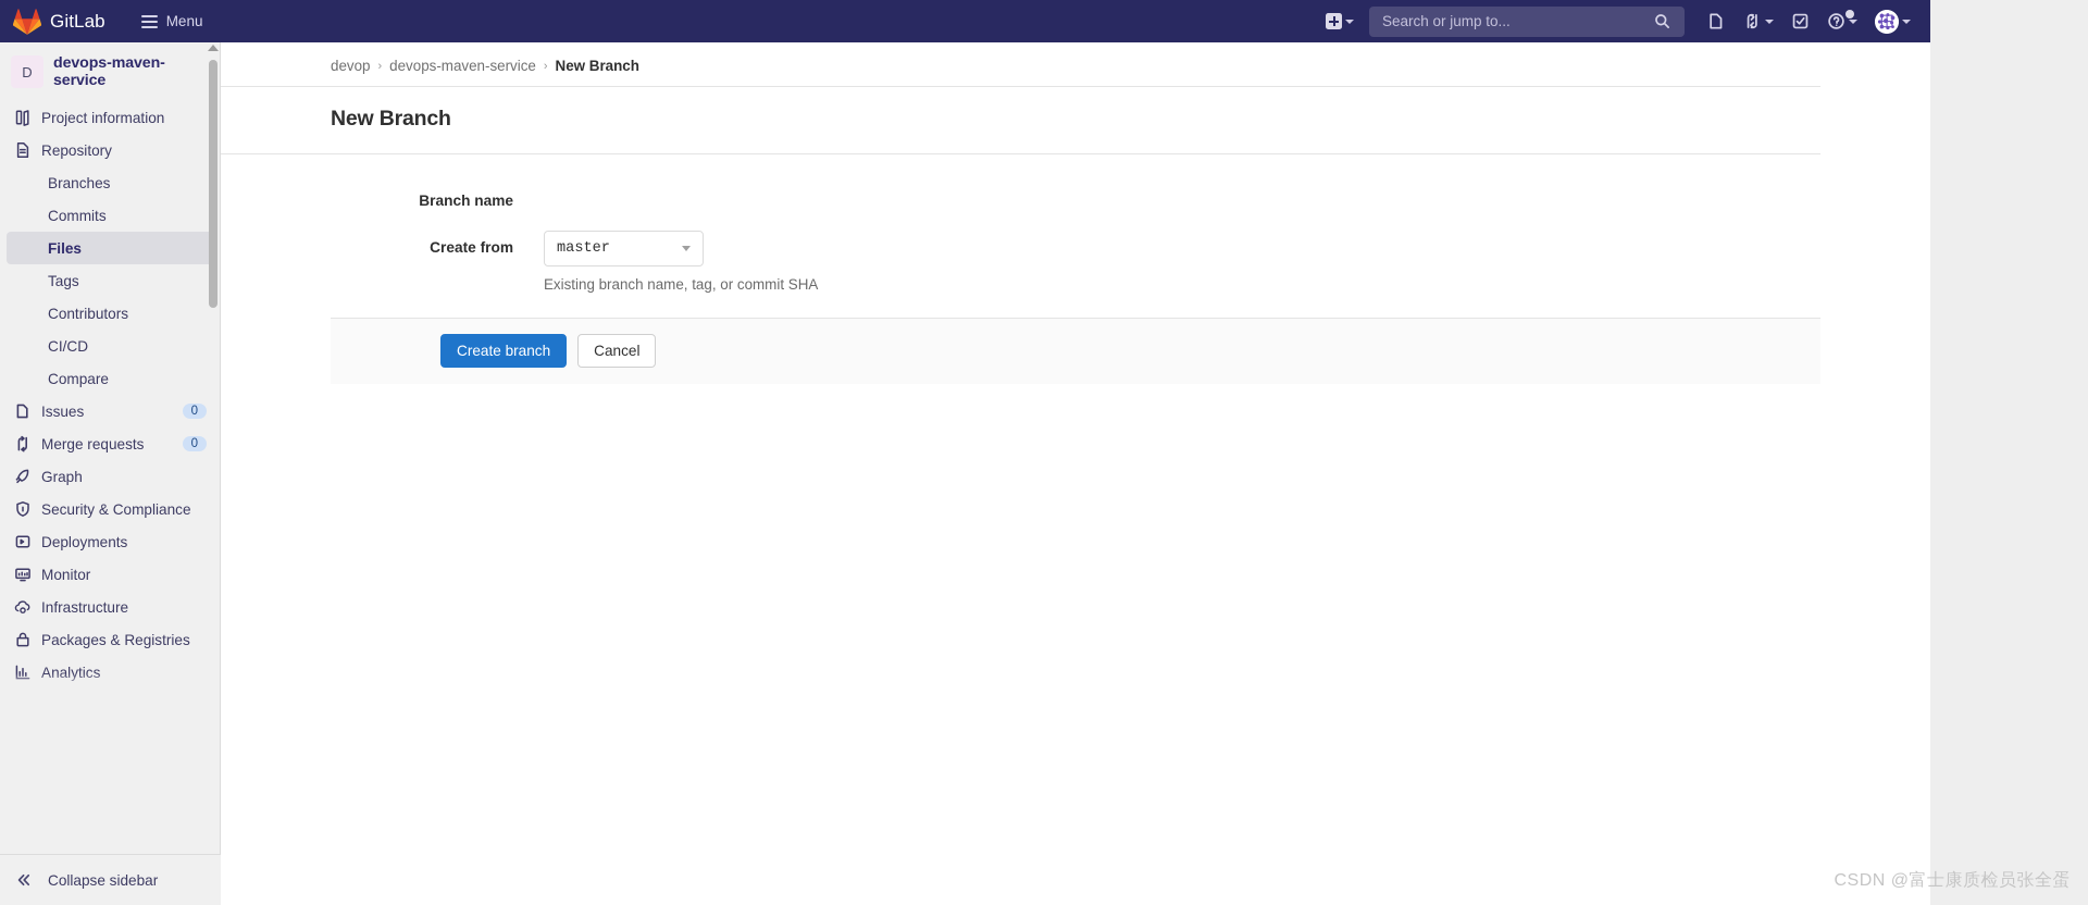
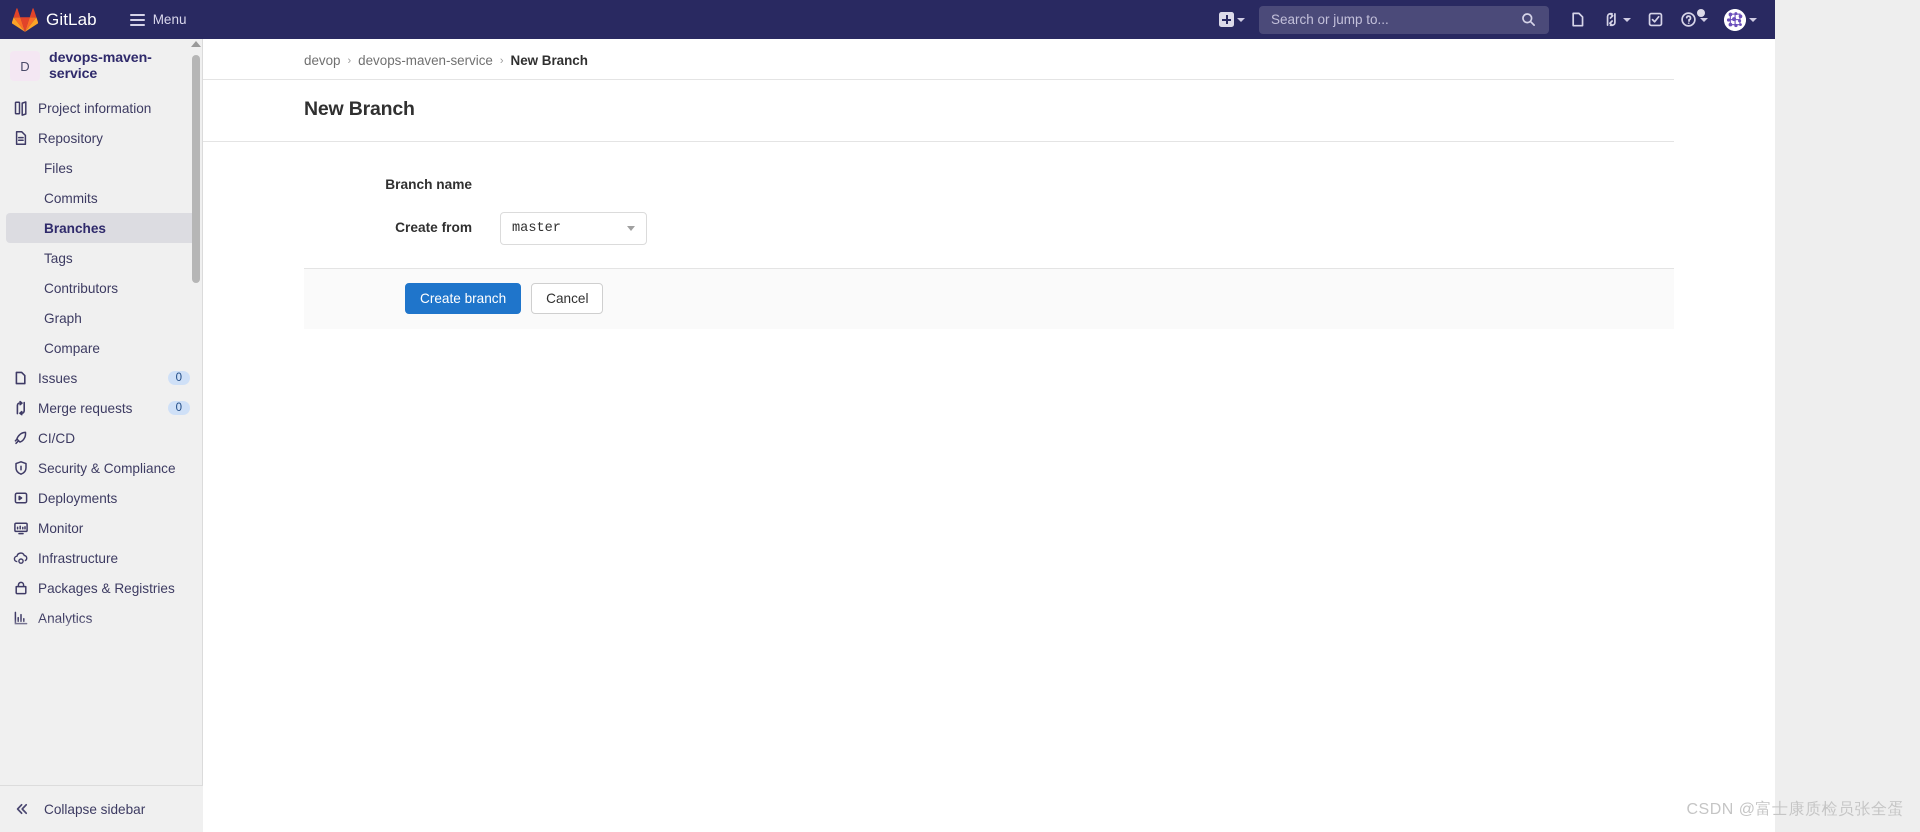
  GitLab
  Menu
  Search or jump to...
  D
  devops-maven-service
  Project information
  Repository
- Branches
+ Files
  Commits
- Files
+ Branches
  Tags
  Contributors
- CI/CD
+ Graph
  Compare
  Issues
  0
  Merge requests
  0
- Graph
+ CI/CD
  Security & Compliance
  Deployments
  Monitor
  Infrastructure
  Packages & Registries
  Analytics
  Collapse sidebar
  devop
  ›
  devops-maven-service
  ›
  New Branch
  New Branch
  Branch name
  Create from
  master
- Existing branch name, tag, or commit SHA
  Create branch
  Cancel
  CSDN @富士康质检员张全蛋
